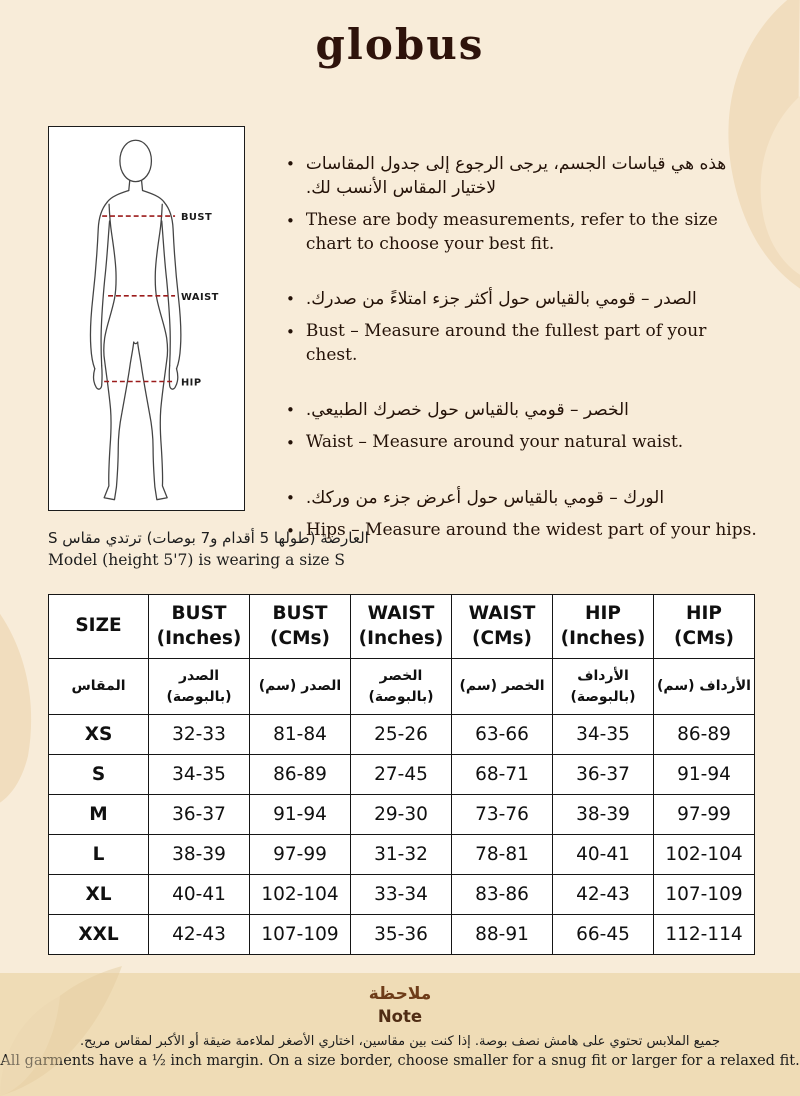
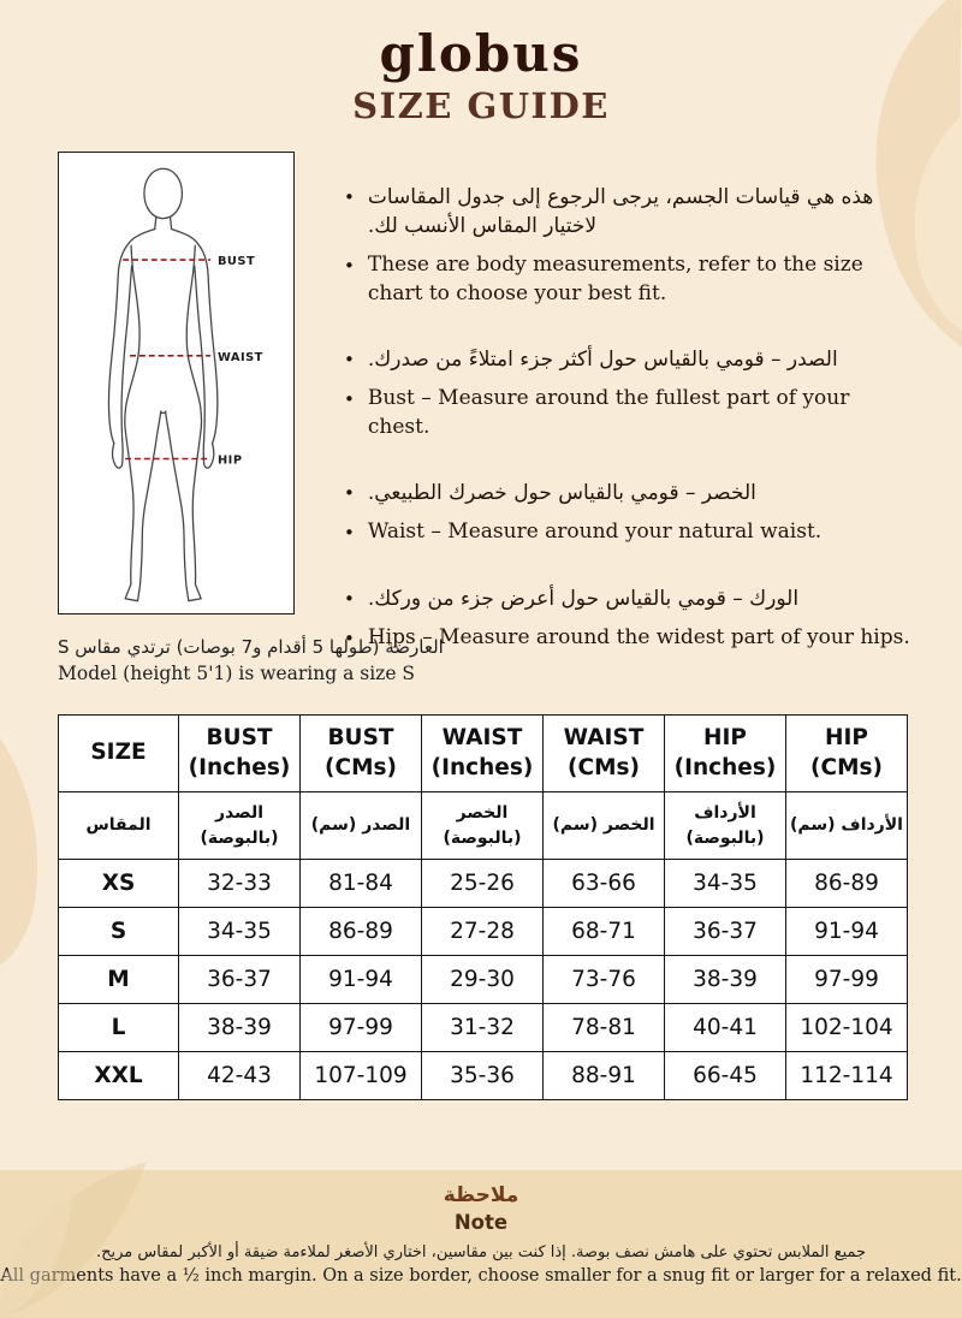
  globus
+ SIZE GUIDE
  BUST
  WAIST
  HIP
  •
  هذه هي قياسات الجسم، يرجى الرجوع إلى جدول المقاسات لاختيار المقاس الأنسب لك.
  •
  These are body measurements, refer to the size chart to choose your best fit.
  •
  الصدر – قومي بالقياس حول أكثر جزء امتلاءً من صدرك.
  •
  Bust – Measure around the fullest part of your chest.
  •
  الخصر – قومي بالقياس حول خصرك الطبيعي.
  •
  Waist – Measure around your natural waist.
  •
  الورك – قومي بالقياس حول أعرض جزء من وركك.
  •
  Hips – Measure around the widest part of your hips.
  العارضة (طولها 5 أقدام و7 بوصات) ترتدي مقاس S
- Model (height 5'7) is wearing a size S
+ Model (height 5'1) is wearing a size S
  SIZE	BUST(Inches)	BUST(CMs)	WAIST(Inches)	WAIST(CMs)	HIP(Inches)	HIP(CMs)
  المقاس	الصدر(بالبوصة)	الصدر (سم)	الخصر(بالبوصة)	الخصر (سم)	الأرداف(بالبوصة)	الأرداف (سم)
  XS	32-33	81-84	25-26	63-66	34-35	86-89
- S	34-35	86-89	27-45	68-71	36-37	91-94
+ S	34-35	86-89	27-28	68-71	36-37	91-94
  M	36-37	91-94	29-30	73-76	38-39	97-99
  L	38-39	97-99	31-32	78-81	40-41	102-104
- XL	40-41	102-104	33-34	83-86	42-43	107-109
  XXL	42-43	107-109	35-36	88-91	66-45	112-114
  ملاحظة
  Note
  جميع الملابس تحتوي على هامش نصف بوصة. إذا كنت بين مقاسين، اختاري الأصغر لملاءمة ضيقة أو الأكبر لمقاس مريح.
  All garments have a ½ inch margin. On a size border, choose smaller for a snug fit or larger for a relaxed fit.
